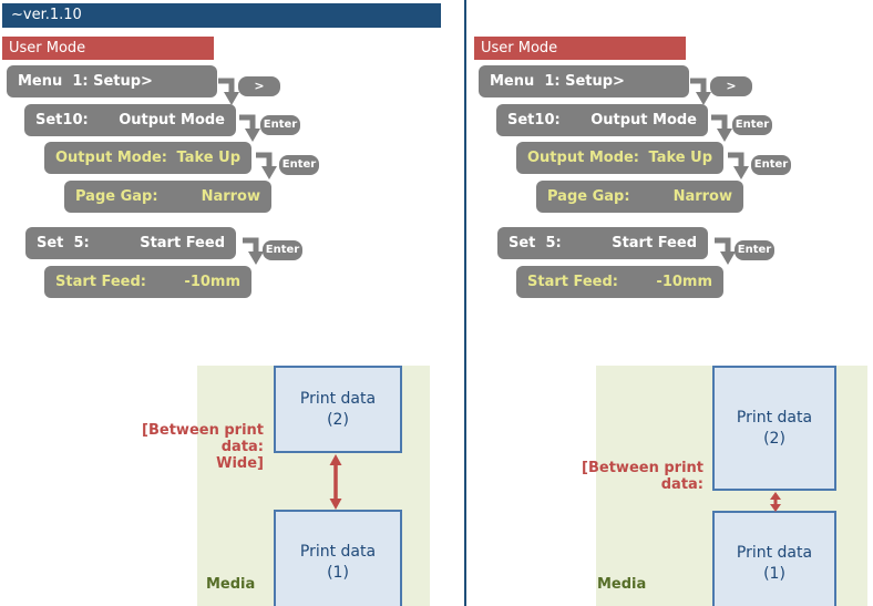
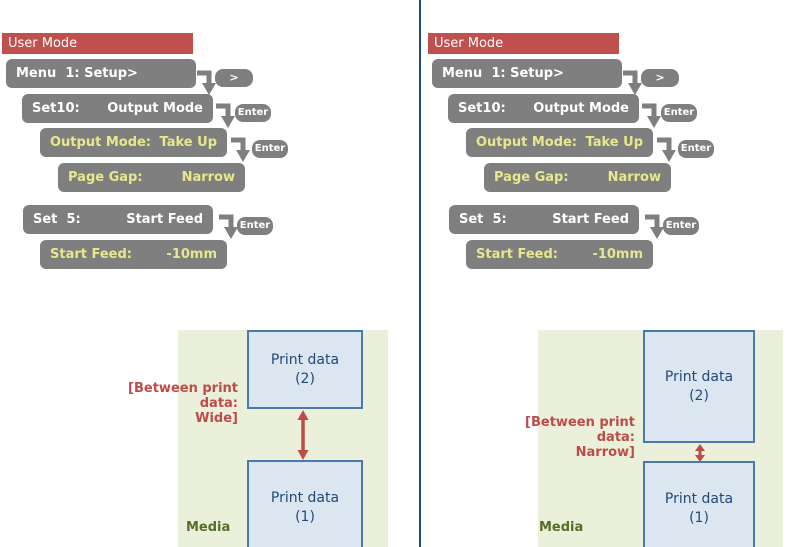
- ~ver.1.10
  User Mode
  Menu 1: Setup>
  Set10:
  Output Mode
  Output Mode:
  Take Up
  Page Gap:
  Narrow
  Set 5:
  Start Feed
  Start Feed:
  -10mm
  >
  Enter
  Enter
  Enter
  Print data
  (2)
  Print data
  (1)
  [Between print data:
  Wide]
  Media
  User Mode
  Menu 1: Setup>
  Set10:
  Output Mode
  Output Mode:
  Take Up
  Page Gap:
  Narrow
  Set 5:
  Start Feed
  Start Feed:
  -10mm
  >
  Enter
  Enter
  Enter
  Print data
  (2)
  Print data
  (1)
  [Between print data:
+ Narrow]
  Media
